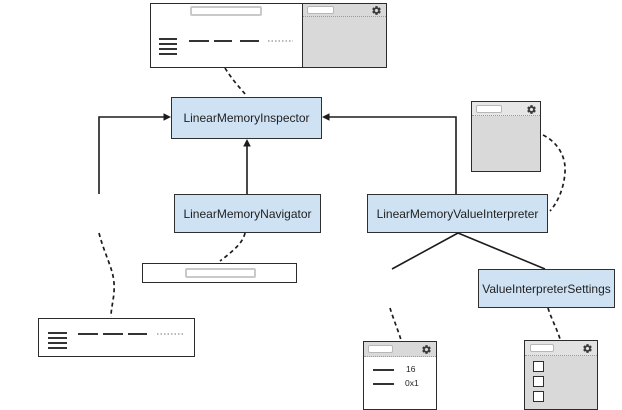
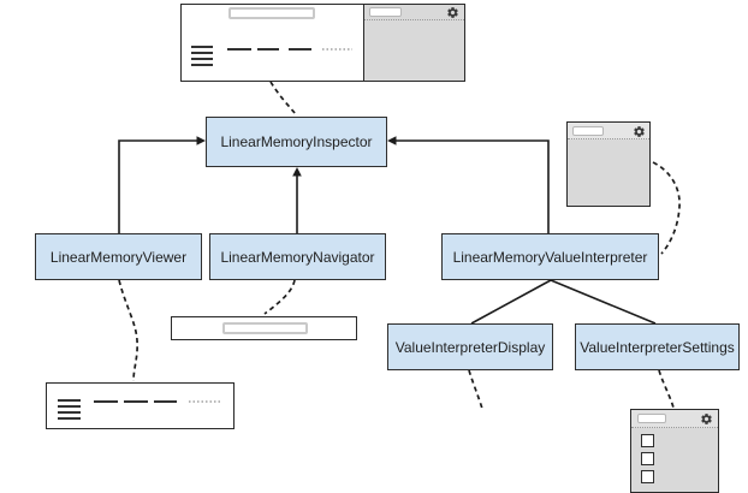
  LinearMemoryInspector
+ LinearMemoryViewer
  LinearMemoryNavigator
  LinearMemoryValueInterpreter
+ ValueInterpreterDisplay
  ValueInterpreterSettings
- 16
- 0x1
